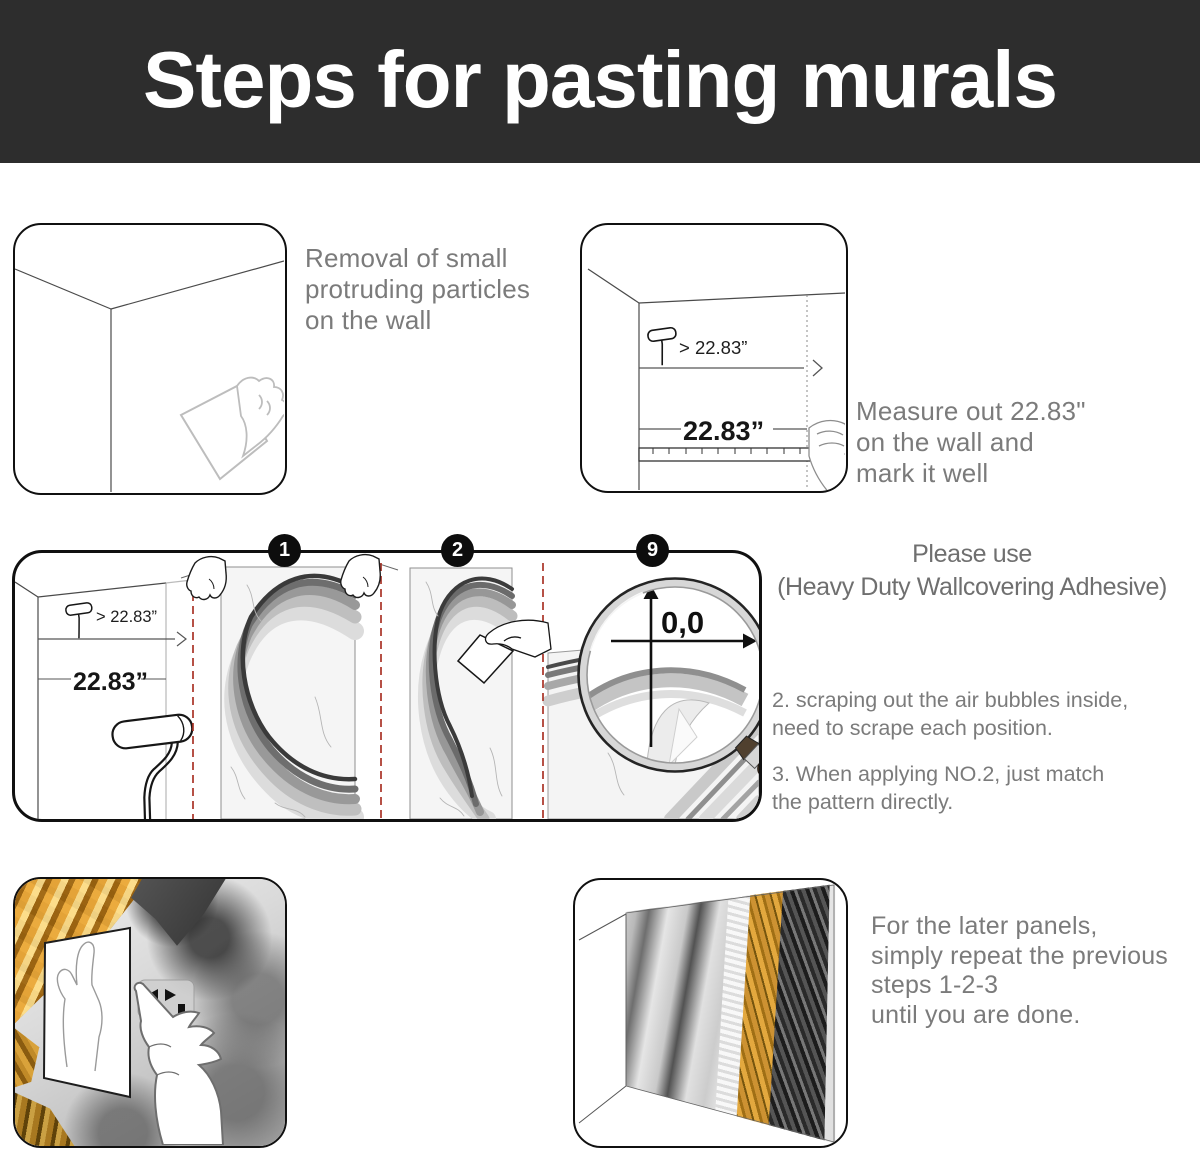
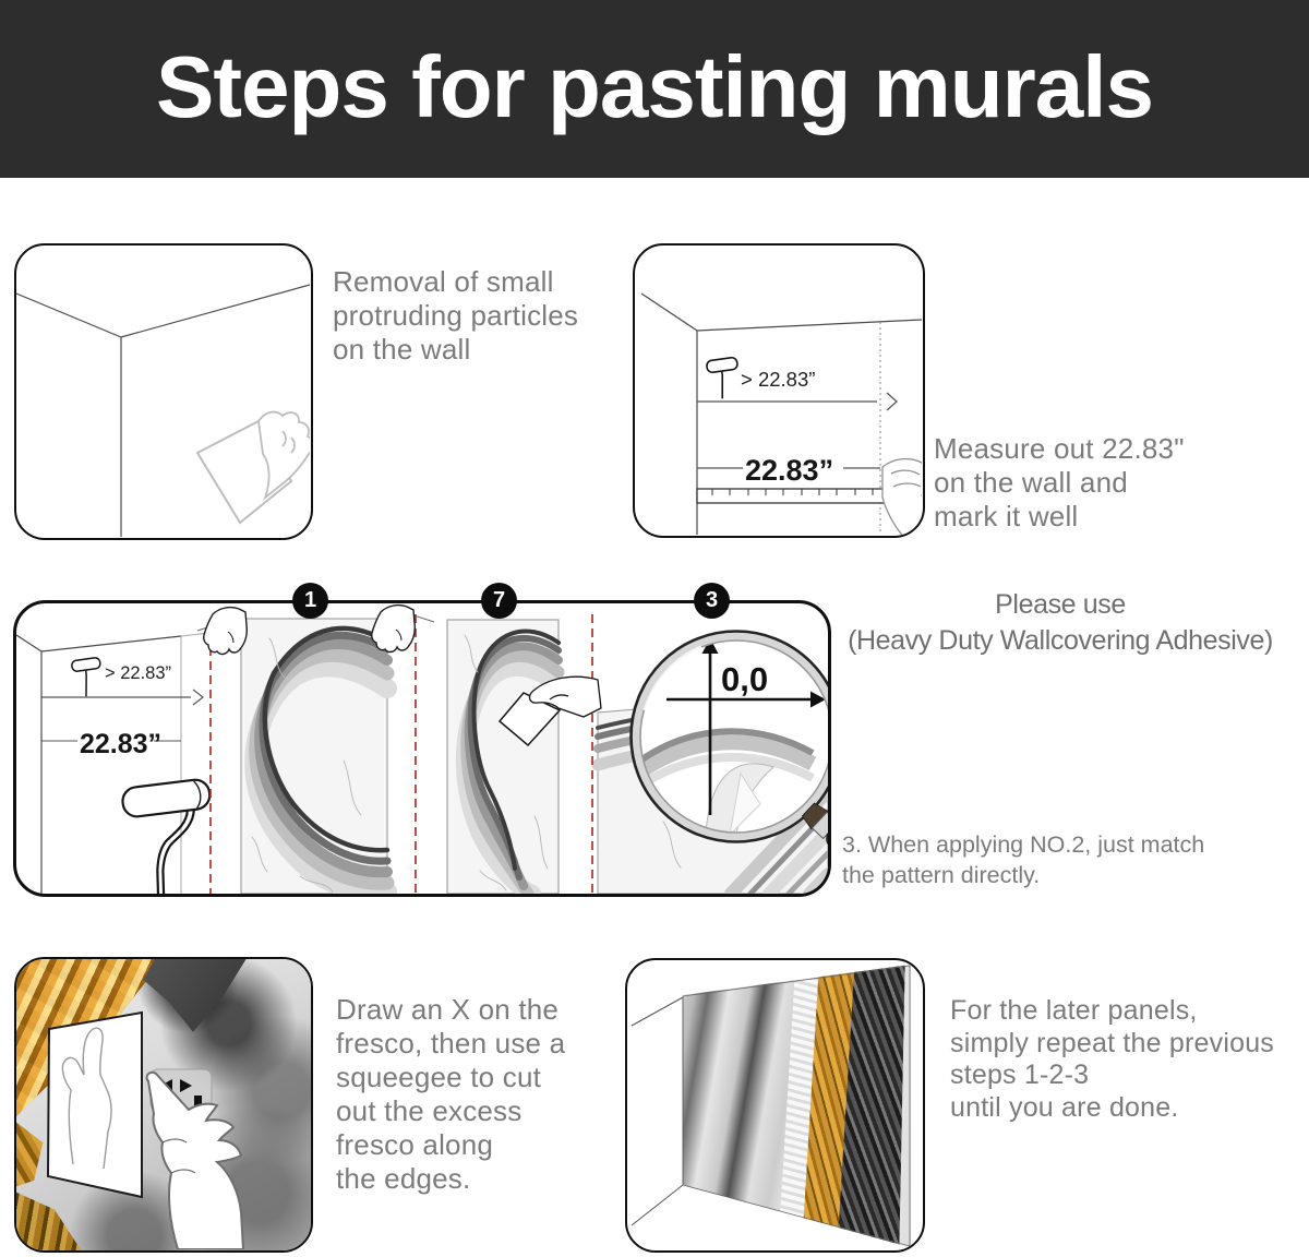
  Steps for pasting murals
  Removal of small
  protruding particles
  on the wall
  > 22.83”
  22.83”
  Measure out 22.83"
  on the wall and
  mark it well
  > 22.83”
  22.83”
  0,0
  1
- 2
+ 7
- 9
+ 3
  Please use
  (Heavy Duty Wallcovering Adhesive)
- 2. scraping out the air bubbles inside,
- need to scrape each position.
  3. When applying NO.2, just match
  the pattern directly.
+ Draw an X on the
+ fresco, then use a
+ squeegee to cut
+ out the excess
+ fresco along
+ the edges.
  For the later panels,
  simply repeat the previous
  steps 1-2-3
  until you are done.
